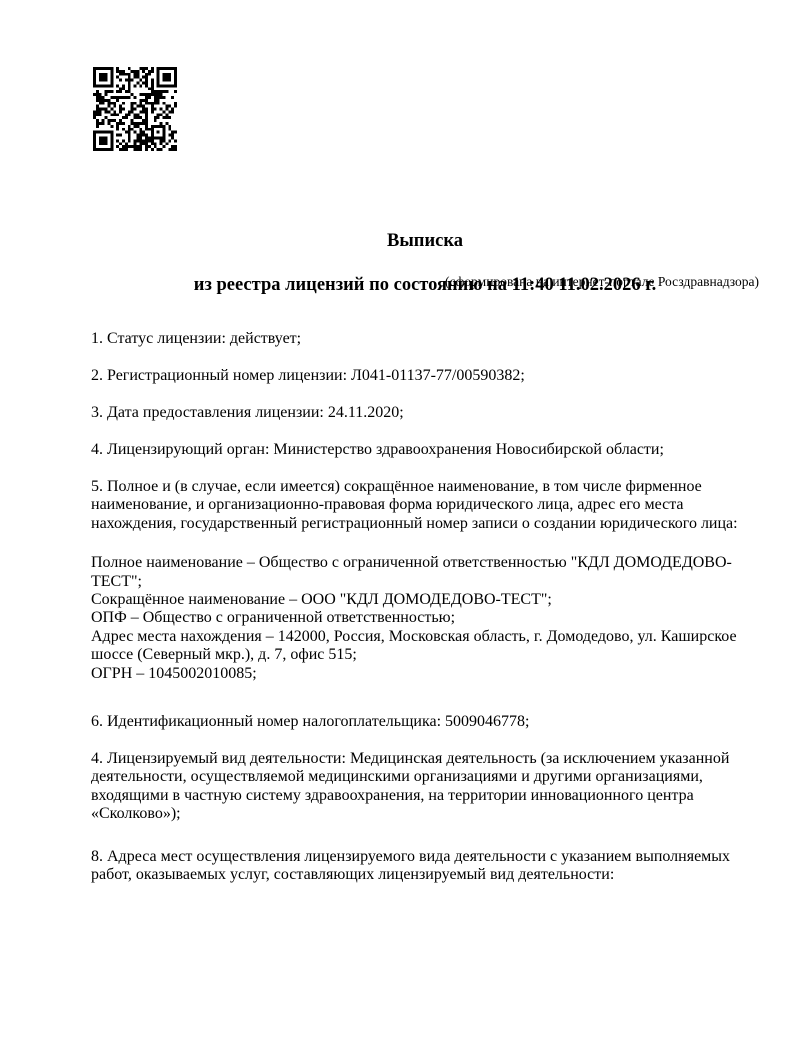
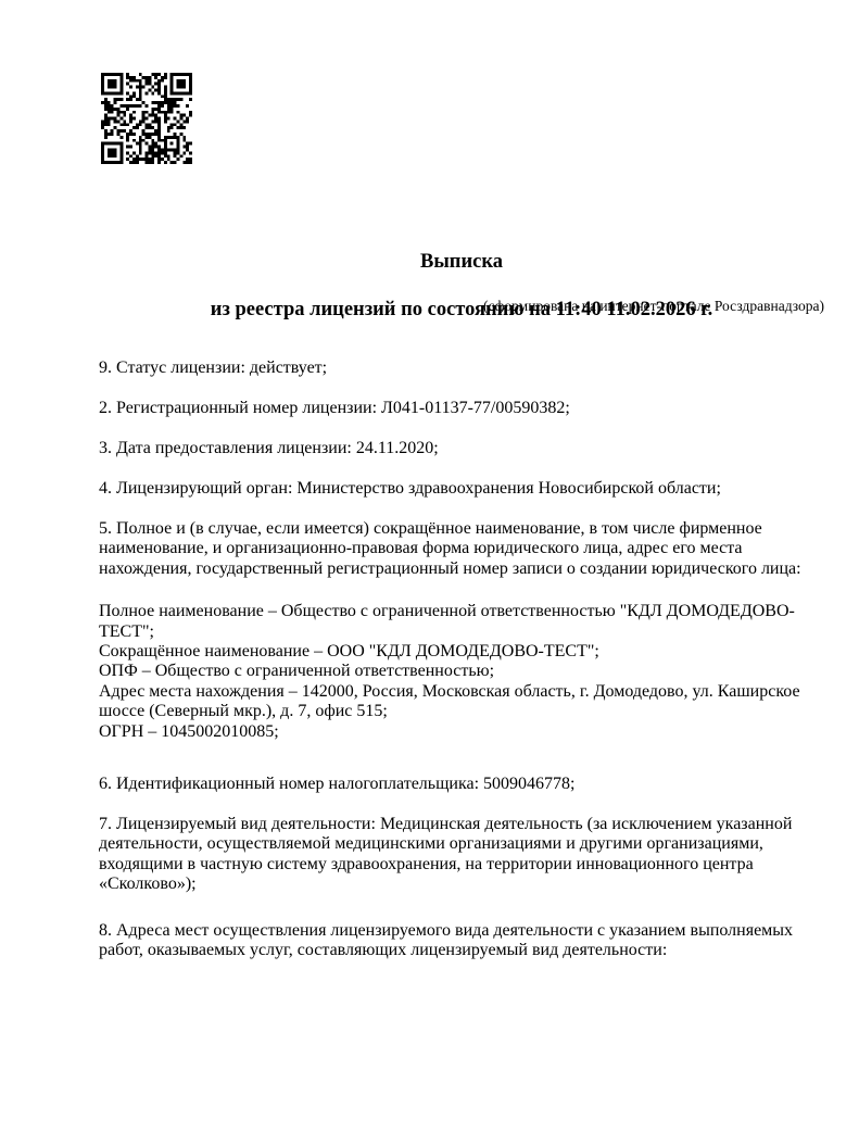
  Выписка
  из реестра лицензий по состоянию на 11:40 11.02.2026 г.
  (сформирована на интернет-портале Росздравнадзора)
- 1. Статус лицензии: действует;
+ 9. Статус лицензии: действует;
  2. Регистрационный номер лицензии: Л041-01137-77/00590382;
  3. Дата предоставления лицензии: 24.11.2020;
  4. Лицензирующий орган: Министерство здравоохранения Новосибирской области;
  5. Полное и (в случае, если имеется) сокращённое наименование, в том числе фирменное наименование, и организационно-правовая форма юридического лица, адрес его места нахождения, государственный регистрационный номер записи о создании юридического лица:
  Полное наименование – Общество с ограниченной ответственностью "КДЛ ДОМОДЕДОВО-ТЕСТ";
  Сокращённое наименование – ООО "КДЛ ДОМОДЕДОВО-ТЕСТ";
  ОПФ – Общество с ограниченной ответственностью;
  Адрес места нахождения – 142000, Россия, Московская область, г. Домодедово, ул. Каширское шоссе (Северный мкр.), д. 7, офис 515;
  ОГРН – 1045002010085;
  6. Идентификационный номер налогоплательщика: 5009046778;
- 4. Лицензируемый вид деятельности: Медицинская деятельность (за исключением указанной деятельности, осуществляемой медицинскими организациями и другими организациями, входящими в частную систему здравоохранения, на территории инновационного центра «Сколково»);
+ 7. Лицензируемый вид деятельности: Медицинская деятельность (за исключением указанной деятельности, осуществляемой медицинскими организациями и другими организациями, входящими в частную систему здравоохранения, на территории инновационного центра «Сколково»);
  8. Адреса мест осуществления лицензируемого вида деятельности с указанием выполняемых работ, оказываемых услуг, составляющих лицензируемый вид деятельности:
